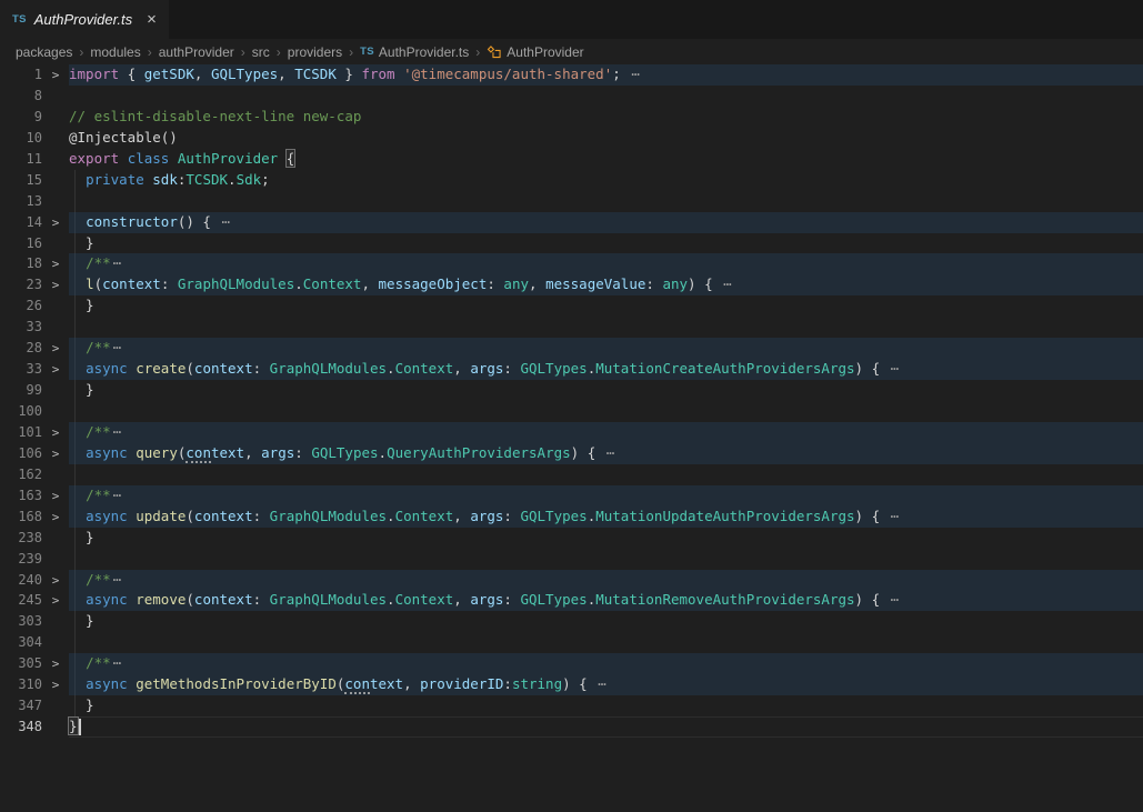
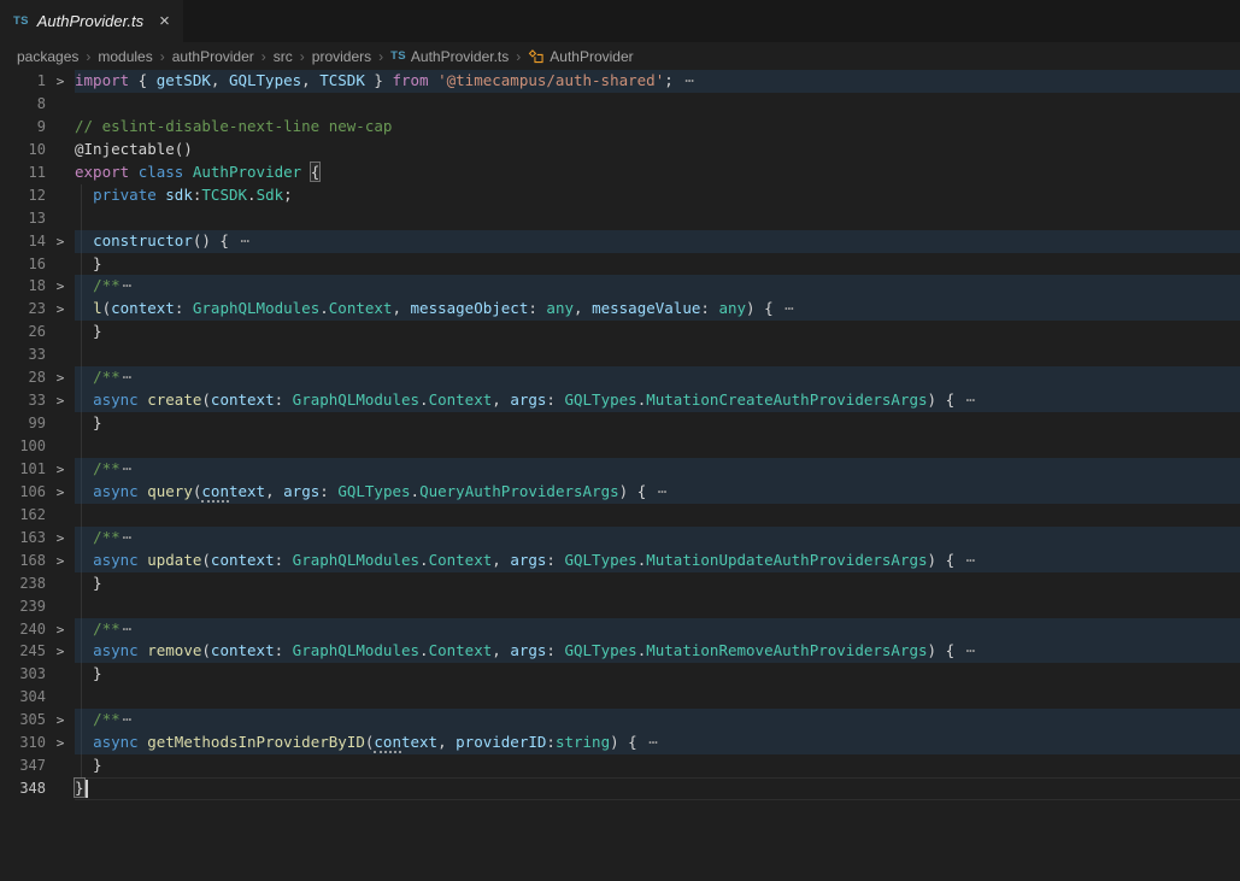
  TS
  AuthProvider.ts
  ×
  packages
  ›
  modules
  ›
  authProvider
  ›
  src
  ›
  providers
  ›
  TS
  AuthProvider.ts
  ›
  AuthProvider
  1 > import { getSDK, GQLTypes, TCSDK } from '@timecampus/auth-shared'; ⋯
  8
  9 // eslint-disable-next-line new-cap
  10 @Injectable()
  11 export class AuthProvider {
- 15 private sdk:TCSDK.Sdk;
+ 12 private sdk:TCSDK.Sdk;
  13
  14 > constructor() { ⋯
  16 }
  18 > /** ⋯
  23 > l(context: GraphQLModules.Context, messageObject: any, messageValue: any) { ⋯
  26 }
  33
  28 > /** ⋯
  33 > async create(context: GraphQLModules.Context, args: GQLTypes.MutationCreateAuthProvidersArgs) { ⋯
  99 }
  100
  101 > /** ⋯
  106 > async query(context, args: GQLTypes.QueryAuthProvidersArgs) { ⋯
  162
  163 > /** ⋯
  168 > async update(context: GraphQLModules.Context, args: GQLTypes.MutationUpdateAuthProvidersArgs) { ⋯
  238 }
  239
  240 > /** ⋯
  245 > async remove(context: GraphQLModules.Context, args: GQLTypes.MutationRemoveAuthProvidersArgs) { ⋯
  303 }
  304
  305 > /** ⋯
  310 > async getMethodsInProviderByID(context, providerID:string) { ⋯
  347 }
  348 }
